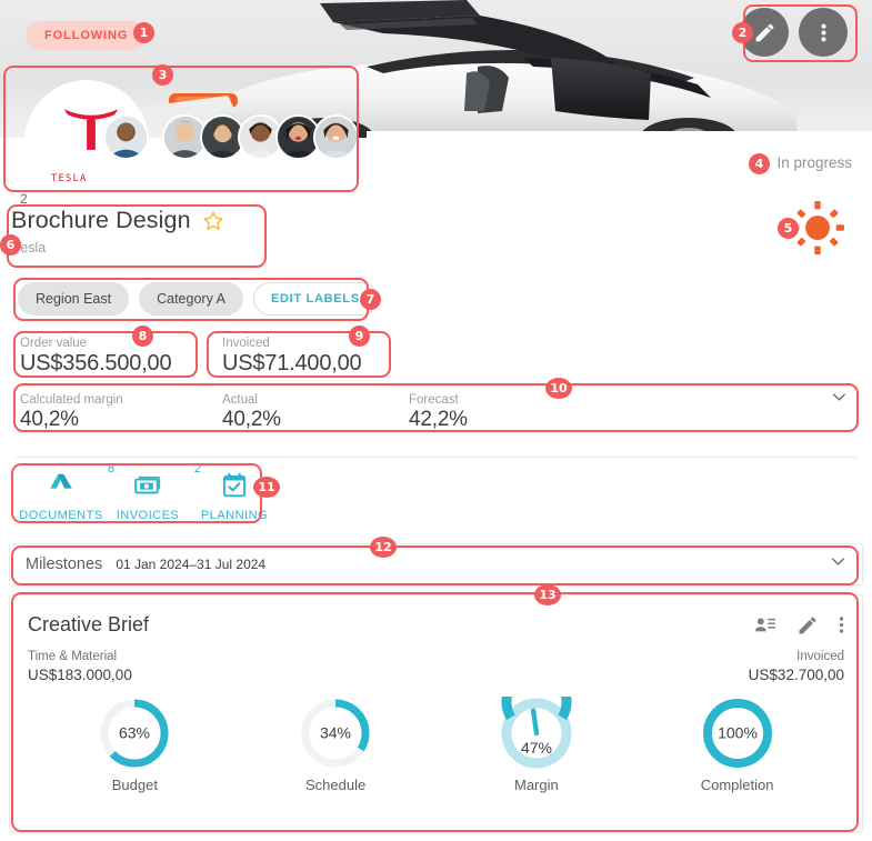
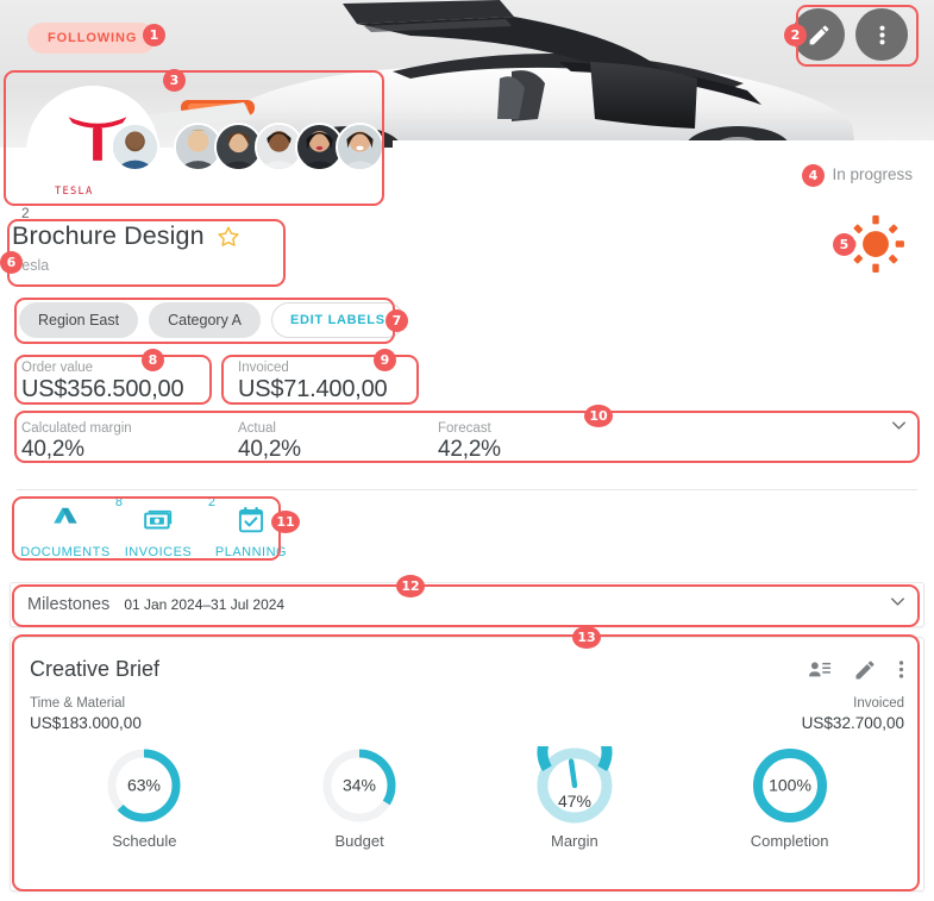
  FOLLOWING
  TESLA
  In progress
  2
  Brochure Design
  esla
  Region East
  Category A
  EDIT LABELS
  Order value
  US$356.500,00
  Invoiced
  US$71.400,00
  Calculated margin
  40,2%
  Actual
  40,2%
  Forecast
  42,2%
  8
  DOCUMENTS
  2
  INVOICES
  PLANNING
  Milestones
  01 Jan 2024–31 Jul 2024
  Creative Brief
  Time & Material
  US$183.000,00
  Invoiced
  US$32.700,00
  63%
- Budget
+ Schedule
  34%
- Schedule
+ Budget
  47%
  Margin
  100%
  Completion
  1
  2
  3
  4
  5
  6
  7
  8
  9
  10
  11
  12
  13
